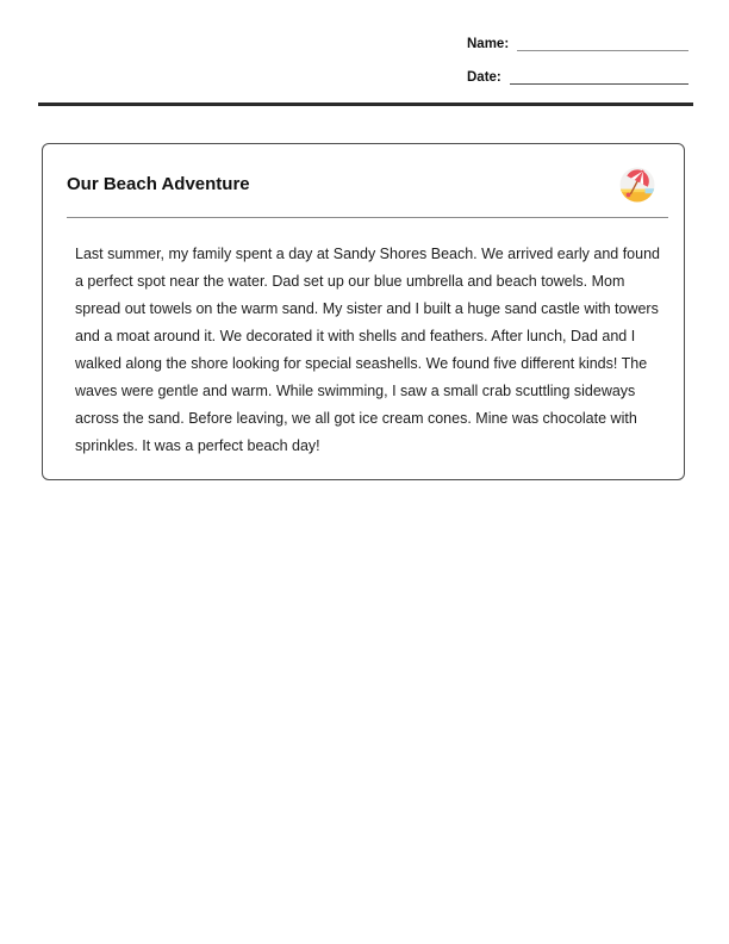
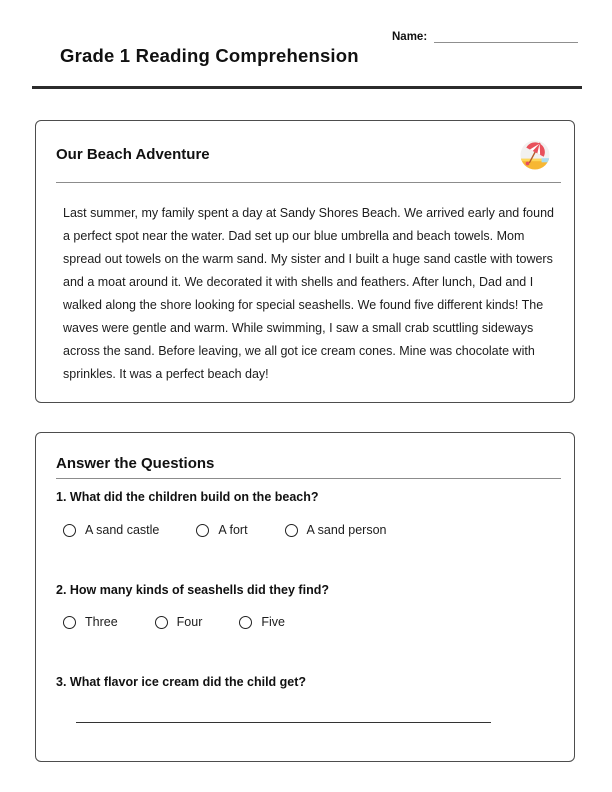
+ Grade 1 Reading Comprehension
  Name:
- Date:
  Our Beach Adventure
  Last summer, my family spent a day at Sandy Shores Beach. We arrived early and found a perfect spot near the water. Dad set up our blue umbrella and beach towels. Mom spread out towels on the warm sand. My sister and I built a huge sand castle with towers and a moat around it. We decorated it with shells and feathers. After lunch, Dad and I walked along the shore looking for special seashells. We found five different kinds! The waves were gentle and warm. While swimming, I saw a small crab scuttling sideways across the sand. Before leaving, we all got ice cream cones. Mine was chocolate with sprinkles. It was a perfect beach day!
+ Answer the Questions
+ 1. What did the children build on the beach?
+ A sand castle
+ A fort
+ A sand person
+ 2. How many kinds of seashells did they find?
+ Three
+ Four
+ Five
+ 3. What flavor ice cream did the child get?
